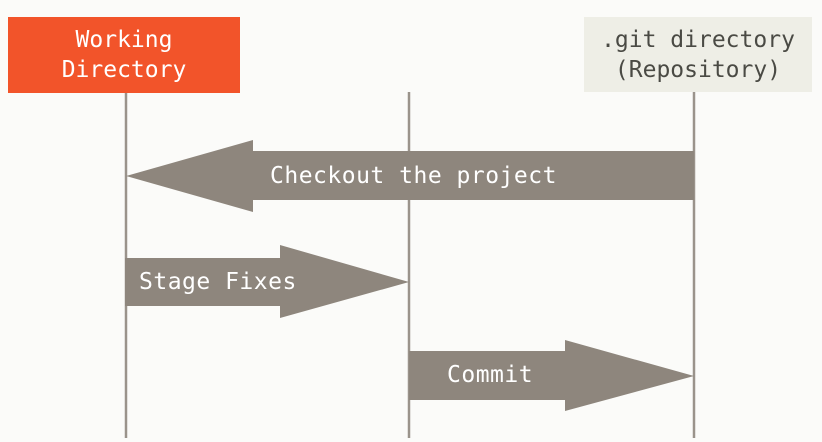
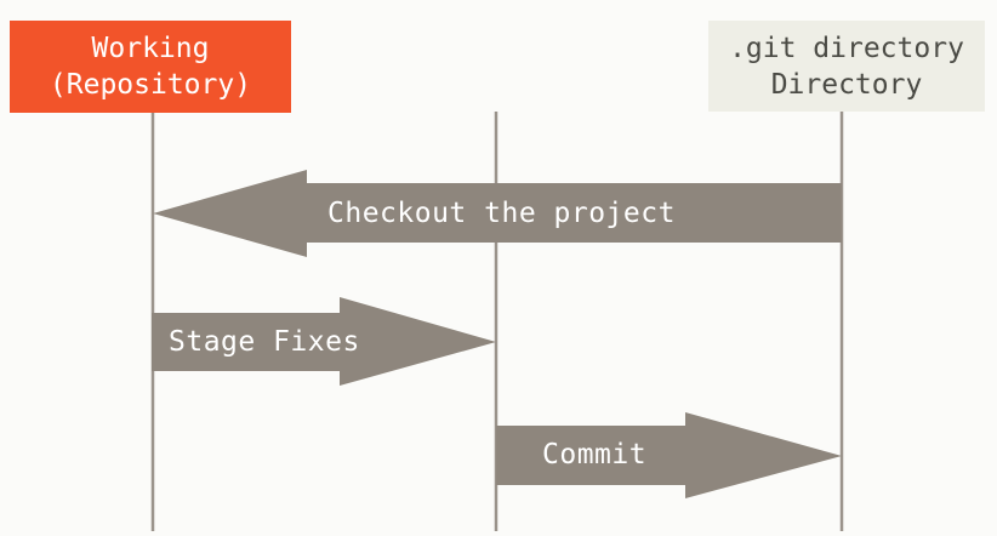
  Working
- Directory
+ (Repository)
  .git directory
- (Repository)
+ Directory
  Checkout the project
  Stage Fixes
  Commit
